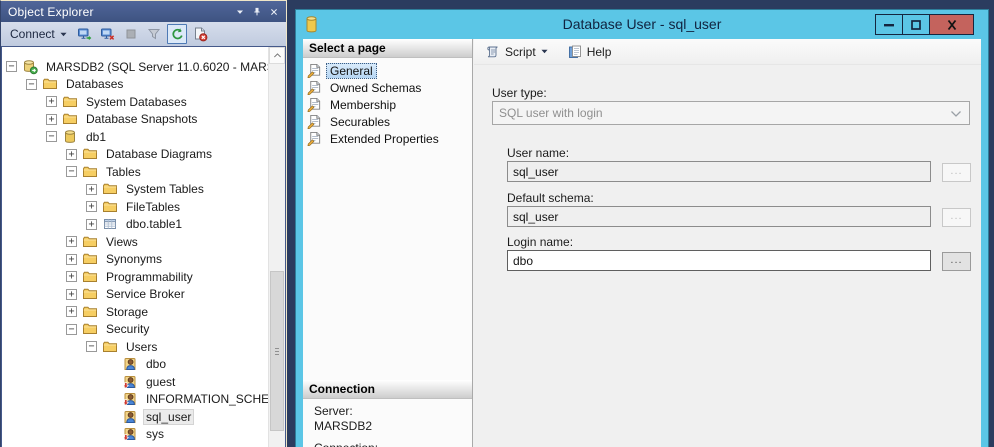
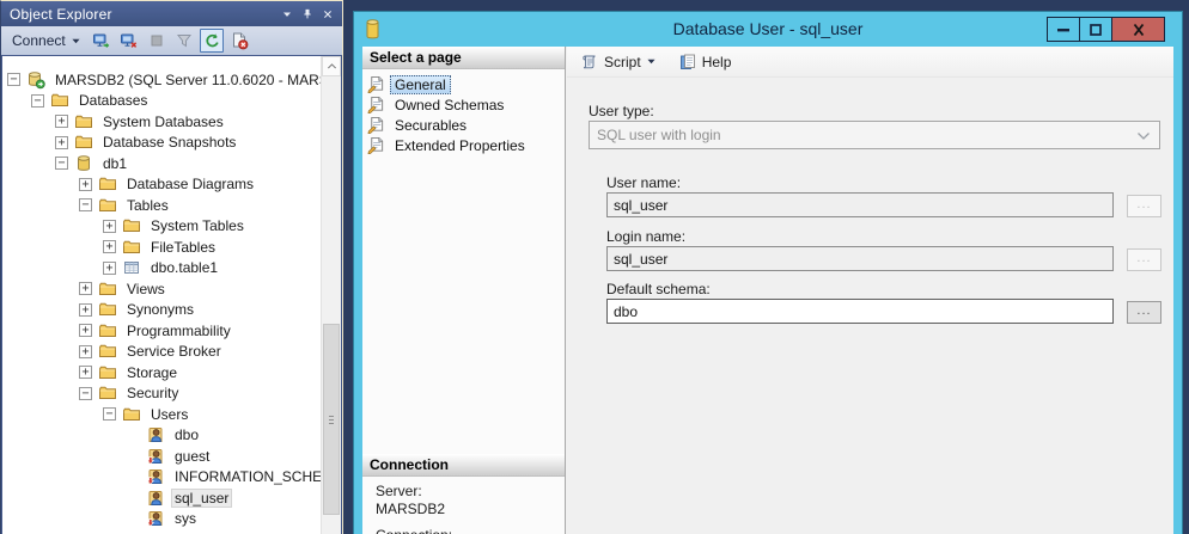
  Object Explorer
  Connect
  −
  MARSDB2 (SQL Server 11.0.6020 - MAR
  −
  Databases
  +
  System Databases
  +
  Database Snapshots
  −
  db1
  +
  Database Diagrams
  −
  Tables
  +
  System Tables
  +
  FileTables
  +
  dbo.table1
  +
  Views
  +
  Synonyms
  +
  Programmability
  +
  Service Broker
  +
  Storage
  −
  Security
  −
  Users
  dbo
  guest
  INFORMATION_SCHE
  sql_user
  sys
  Database User - sql_user
  Select a page
  General
  Owned Schemas
- Membership
  Securables
  Extended Properties
  Connection
  Server:
  MARSDB2
  Script
  Help
  User type:
  SQL user with login
  User name:
  sql_user
  ...
- Default schema:
+ Login name:
  sql_user
  ...
- Login name:
+ Default schema:
  dbo
  ...
